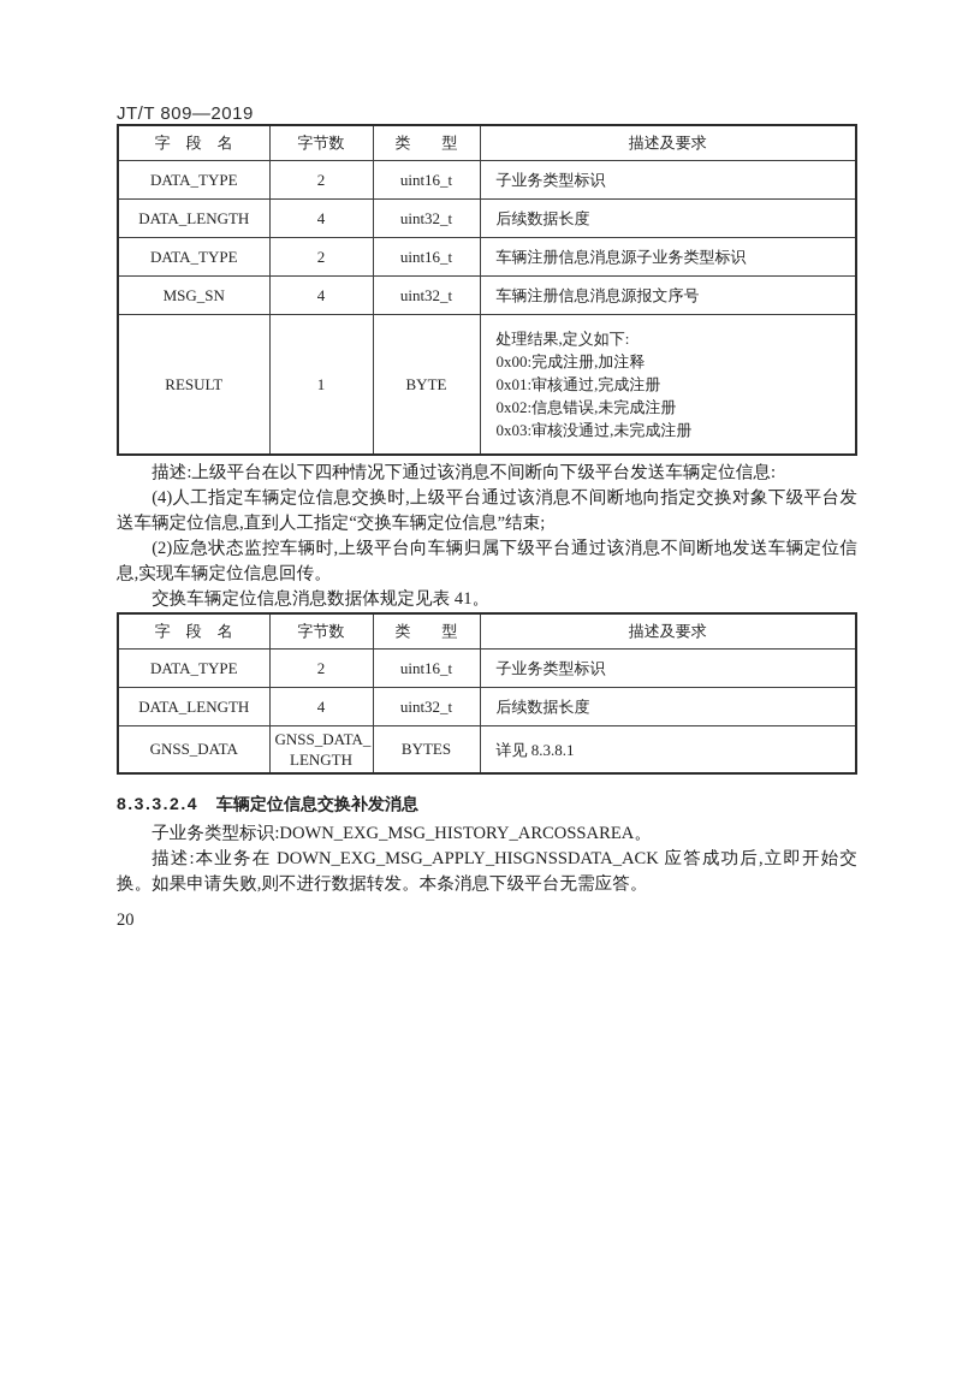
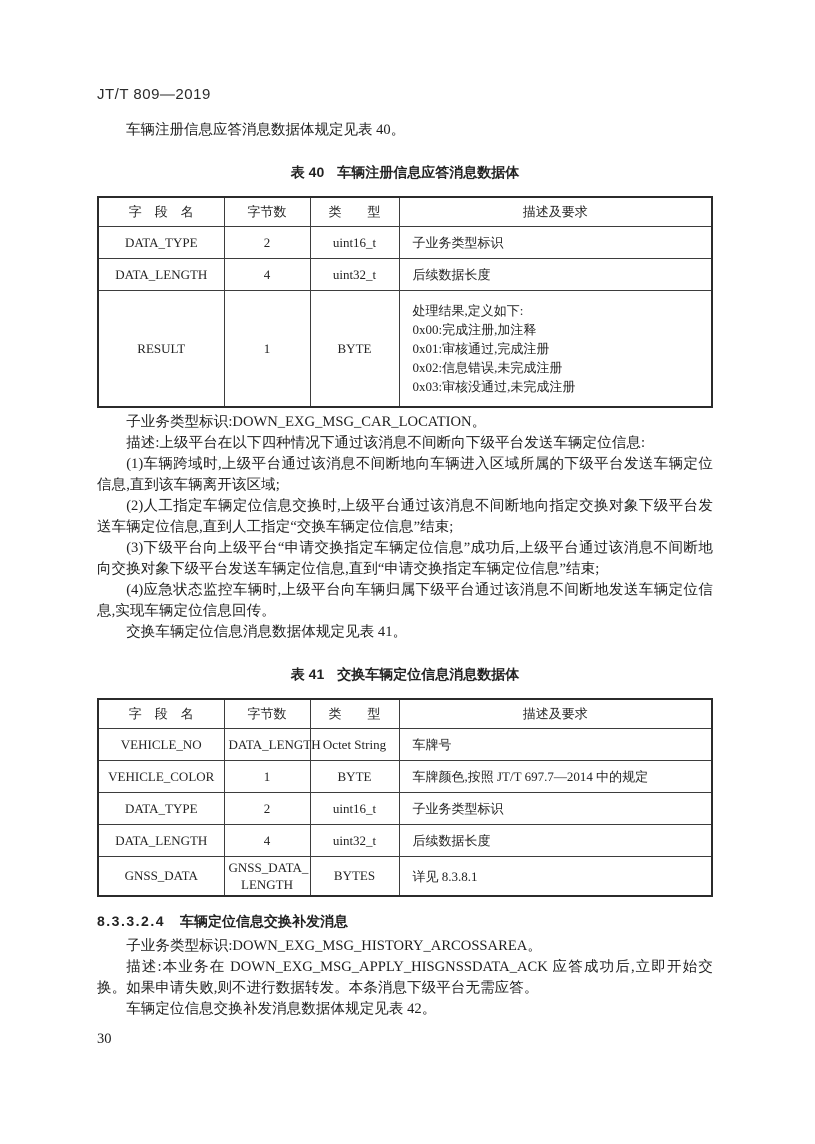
  JT/T 809—2019
+ 车辆注册信息应答消息数据体规定见表 40。
+ 表 40 车辆注册信息应答消息数据体
  字 段 名	字节数	类 型	描述及要求
  DATA_TYPE	2	uint16_t	子业务类型标识
  DATA_LENGTH	4	uint32_t	后续数据长度
- DATA_TYPE	2	uint16_t	车辆注册信息消息源子业务类型标识
- MSG_SN	4	uint32_t	车辆注册信息消息源报文序号
  RESULT	1	BYTE	处理结果,定义如下: 0x00:完成注册,加注释 0x01:审核通过,完成注册 0x02:信息错误,未完成注册 0x03:审核没通过,未完成注册
+ 子业务类型标识:DOWN_EXG_MSG_CAR_LOCATION。
  描述:上级平台在以下四种情况下通过该消息不间断向下级平台发送车辆定位信息:
+ (1)车辆跨域时,上级平台通过该消息不间断地向车辆进入区域所属的下级平台发送车辆定位信息,直到该车辆离开该区域;
- (4)人工指定车辆定位信息交换时,上级平台通过该消息不间断地向指定交换对象下级平台发送车辆定位信息,直到人工指定“交换车辆定位信息”结束;
+ (2)人工指定车辆定位信息交换时,上级平台通过该消息不间断地向指定交换对象下级平台发送车辆定位信息,直到人工指定“交换车辆定位信息”结束;
+ (3)下级平台向上级平台“申请交换指定车辆定位信息”成功后,上级平台通过该消息不间断地向交换对象下级平台发送车辆定位信息,直到“申请交换指定车辆定位信息”结束;
- (2)应急状态监控车辆时,上级平台向车辆归属下级平台通过该消息不间断地发送车辆定位信息,实现车辆定位信息回传。
+ (4)应急状态监控车辆时,上级平台向车辆归属下级平台通过该消息不间断地发送车辆定位信息,实现车辆定位信息回传。
  交换车辆定位信息消息数据体规定见表 41。
+ 表 41 交换车辆定位信息消息数据体
  字 段 名	字节数	类 型	描述及要求
+ VEHICLE_NO	DATA_LENGTH	Octet String	车牌号
+ VEHICLE_COLOR	1	BYTE	车牌颜色,按照 JT/T 697.7—2014 中的规定
  DATA_TYPE	2	uint16_t	子业务类型标识
  DATA_LENGTH	4	uint32_t	后续数据长度
  GNSS_DATA	GNSS_DATA_ LENGTH	BYTES	详见 8.3.8.1
  8.3.3.2.4 车辆定位信息交换补发消息
  子业务类型标识:DOWN_EXG_MSG_HISTORY_ARCOSSAREA。
  描述:本业务在 DOWN_EXG_MSG_APPLY_HISGNSSDATA_ACK 应答成功后,立即开始交换。如果申请失败,则不进行数据转发。本条消息下级平台无需应答。
+ 车辆定位信息交换补发消息数据体规定见表 42。
- 20
+ 30
